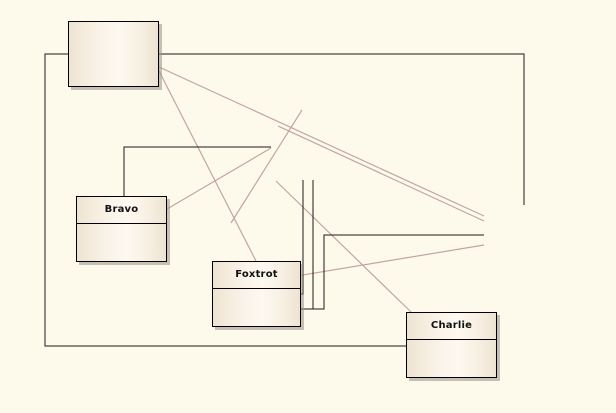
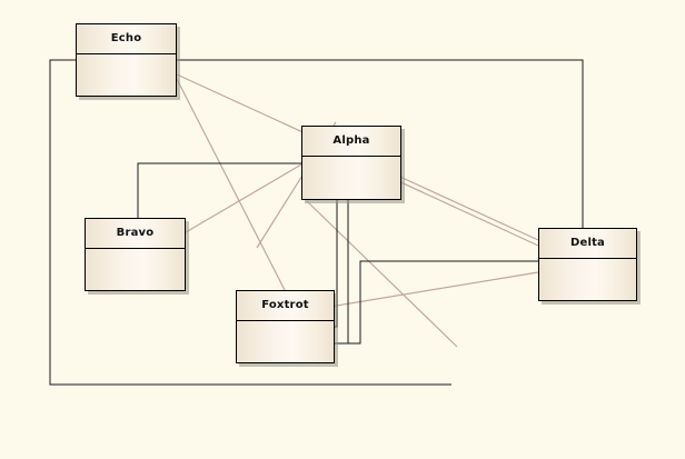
+ Echo
+ Alpha
  Bravo
+ Delta
  Foxtrot
- Charlie
